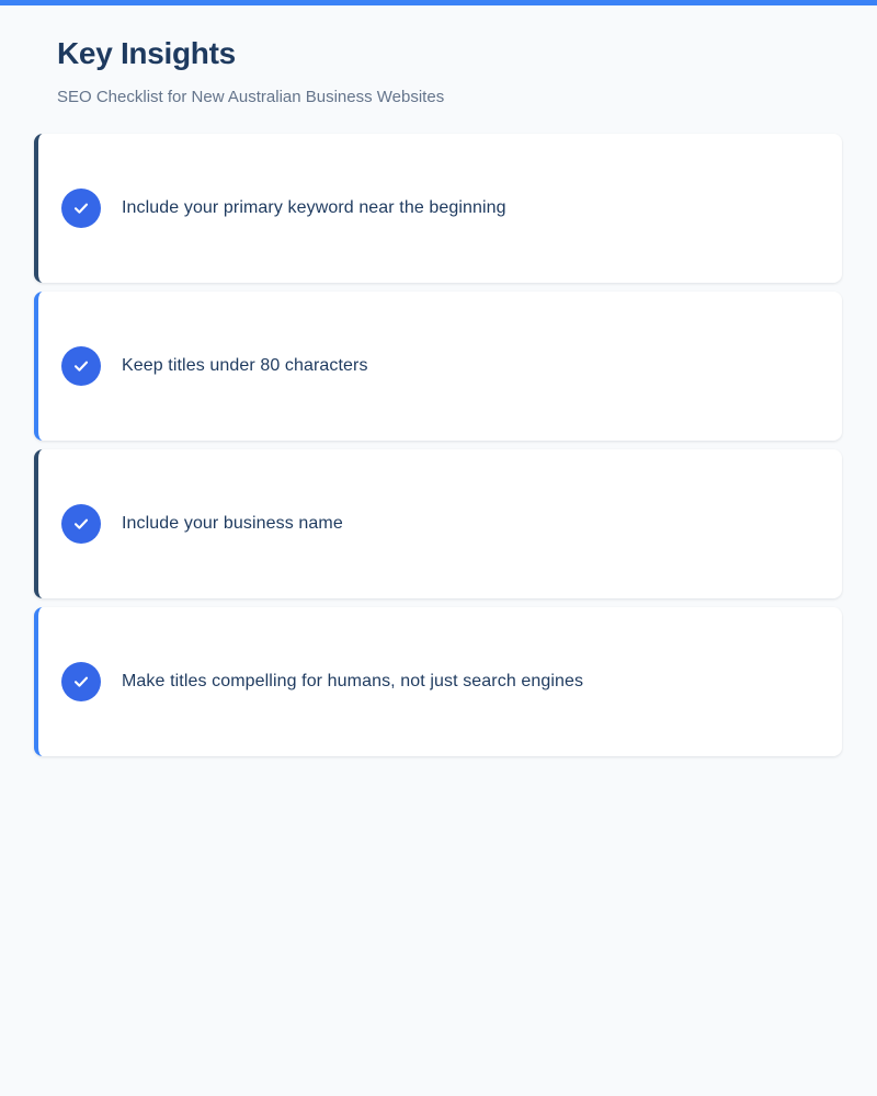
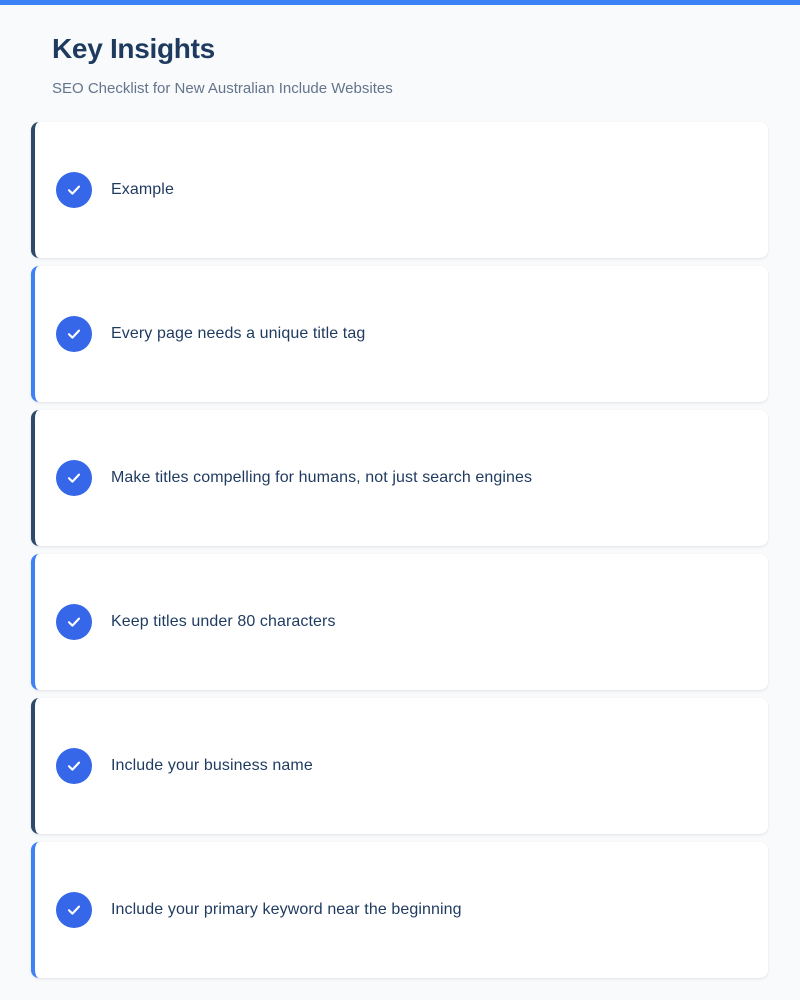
  Key Insights
- SEO Checklist for New Australian Business Websites
+ SEO Checklist for New Australian Include Websites
+ Example
+ Every page needs a unique title tag
- Include your primary keyword near the beginning
+ Make titles compelling for humans, not just search engines
  Keep titles under 80 characters
  Include your business name
- Make titles compelling for humans, not just search engines
+ Include your primary keyword near the beginning
